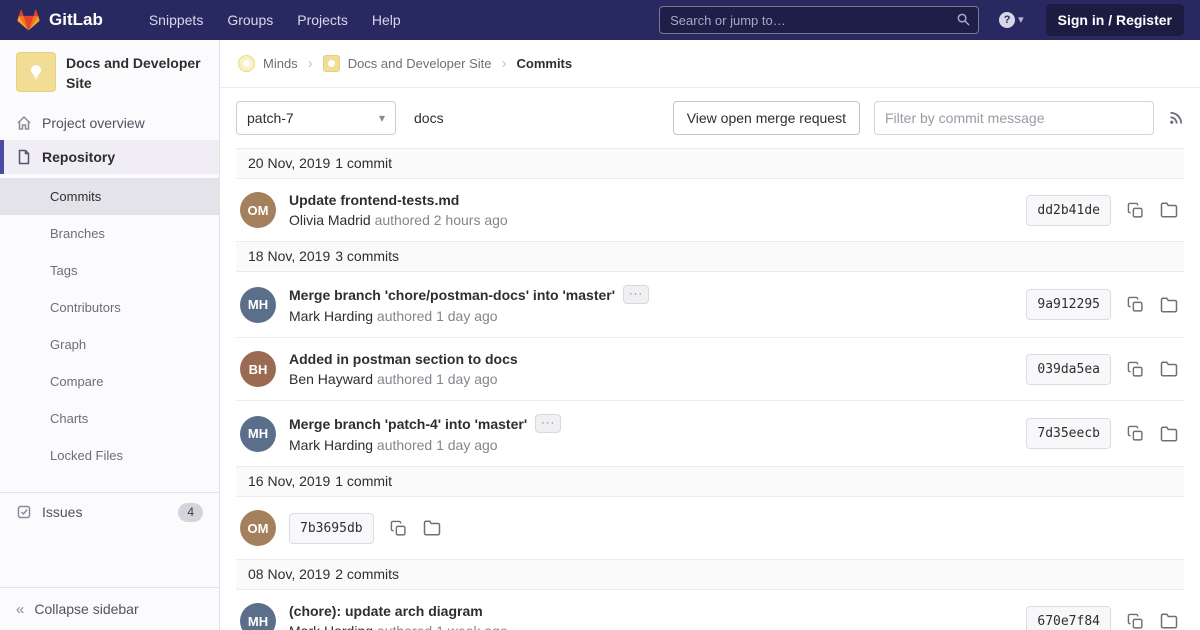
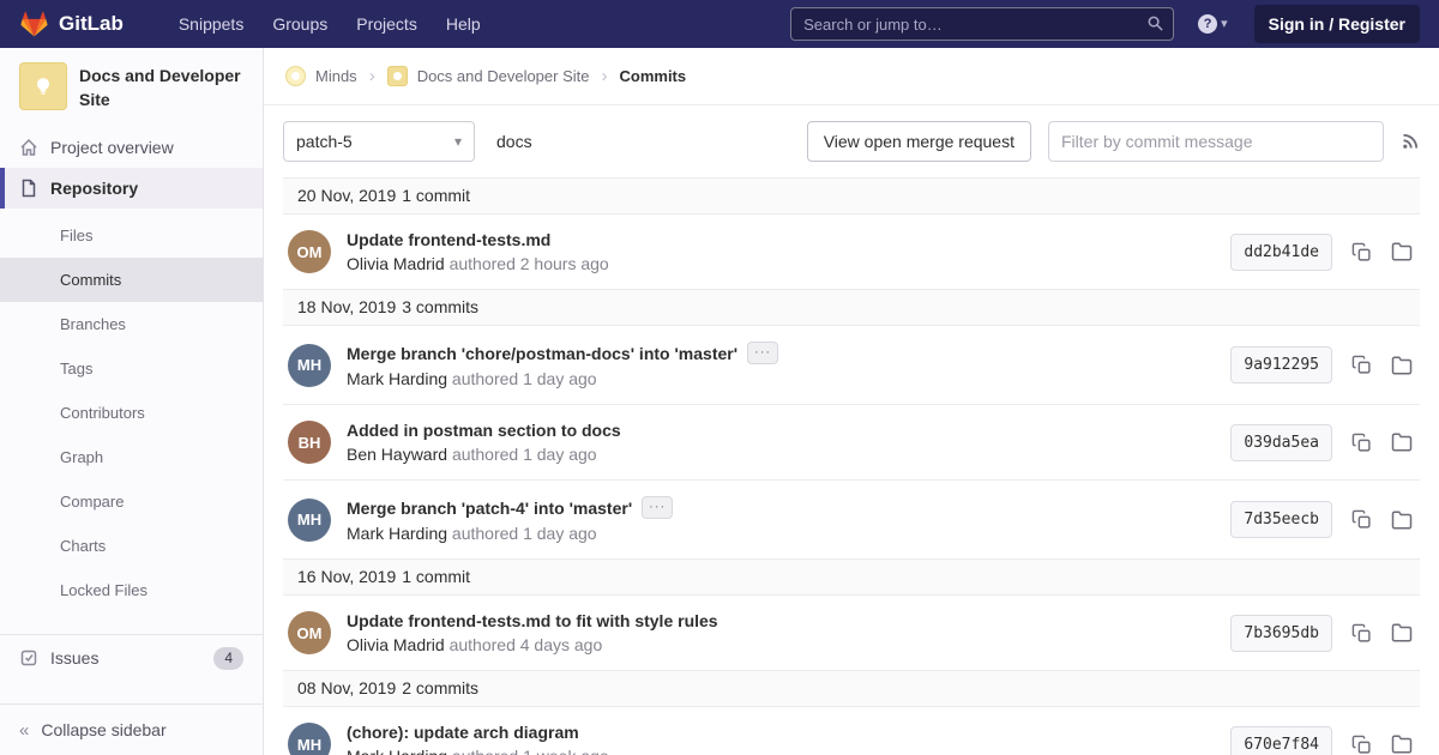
  GitLab
  Snippets
  Groups
  Projects
  Help
  Search or jump to…
  ?
  ▾
  Sign in / Register
  Docs and Developer Site
  Project overview
  Repository
+ Files
  Commits
  Branches
  Tags
  Contributors
  Graph
  Compare
  Charts
  Locked Files
  Issues
  4
  «
  Collapse sidebar
  Minds
  ›
  Docs and Developer Site
  ›
  Commits
- patch-7
+ patch-5
  ▾
  docs
  View open merge request
  Filter by commit message
  20 Nov, 2019
  1 commit
  OM
  Update frontend-tests.md
  Olivia Madrid authored 2 hours ago
  dd2b41de
  18 Nov, 2019
  3 commits
  MH
  Merge branch 'chore/postman-docs' into 'master'
  ···
  Mark Harding authored 1 day ago
  9a912295
  BH
  Added in postman section to docs
  Ben Hayward authored 1 day ago
  039da5ea
  MH
  Merge branch 'patch-4' into 'master'
  ···
  Mark Harding authored 1 day ago
  7d35eecb
  16 Nov, 2019
  1 commit
  OM
+ Update frontend-tests.md to fit with style rules
+ Olivia Madrid authored 4 days ago
  7b3695db
  08 Nov, 2019
  2 commits
  MH
  (chore): update arch diagram
  670e7f84
